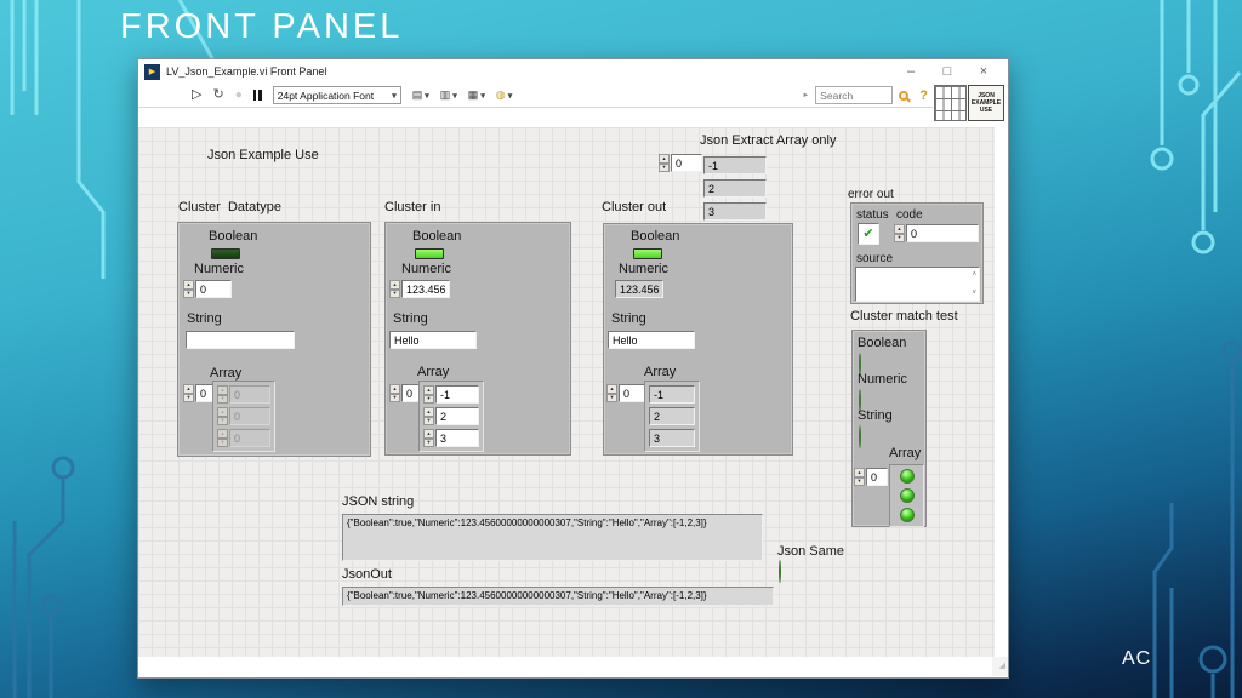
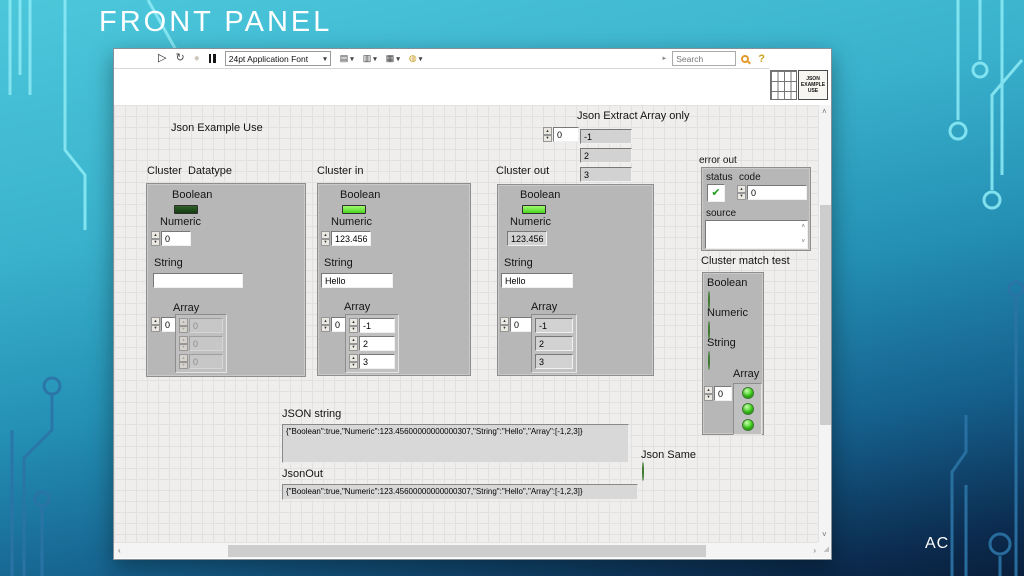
  FRONT PANEL
  AC
- LV_Json_Example.vi Front Panel
- –
- □
- ×
  ▷
  ↻
  ●
  24pt Application Font
  ▤
  ▥
  ▦
  ◍
  Search
  ?
  Json Example Use
  Json Extract Array only
  0
  -1
  2
  3
  Cluster Datatype
  Boolean
  Numeric
  0
  String
  Array
  0
  0
  0
  0
  Cluster in
  Boolean
  Numeric
  123.456
  String
  Hello
  Array
  0
  -1
  2
  3
  Cluster out
  Boolean
  Numeric
  123.456
  String
  Hello
  Array
  0
  -1
  2
  3
  error out
  status
  code
  ✔
  0
  source
  Cluster match test
  Boolean
  Numeric
  String
  Array
  0
  JSON string
  {"Boolean":true,"Numeric":123.45600000000000307,"String":"Hello","Array":[-1,2,3]}
  Json Same
  JsonOut
  {"Boolean":true,"Numeric":123.45600000000000307,"String":"Hello","Array":[-1,2,3]}
+ ˄
+ ˅
+ ‹
+ ›
